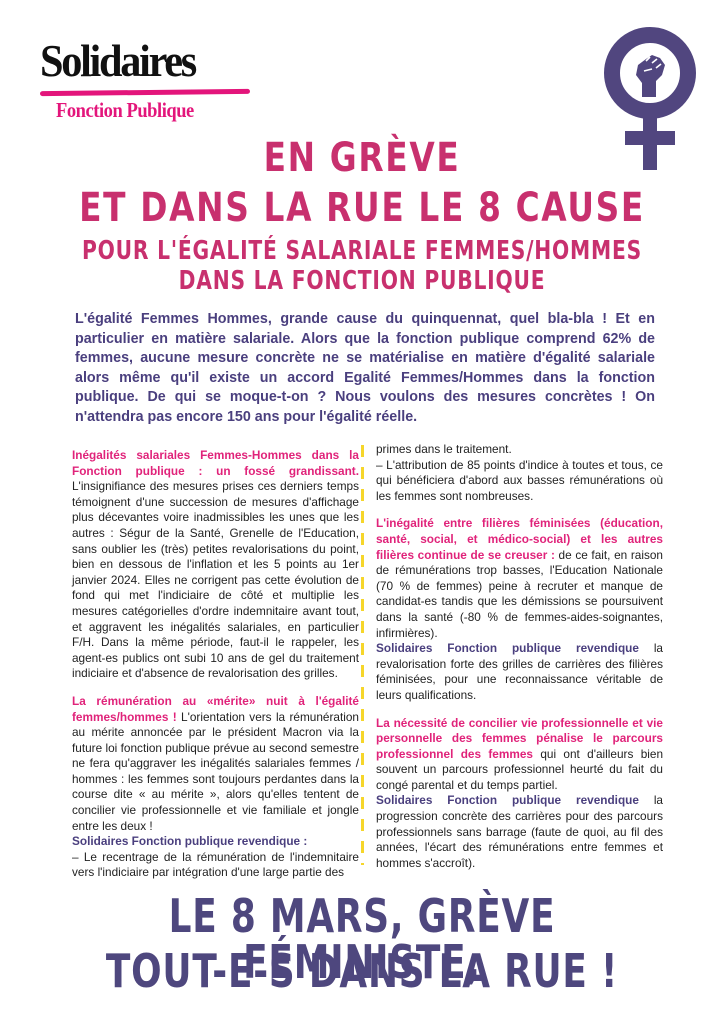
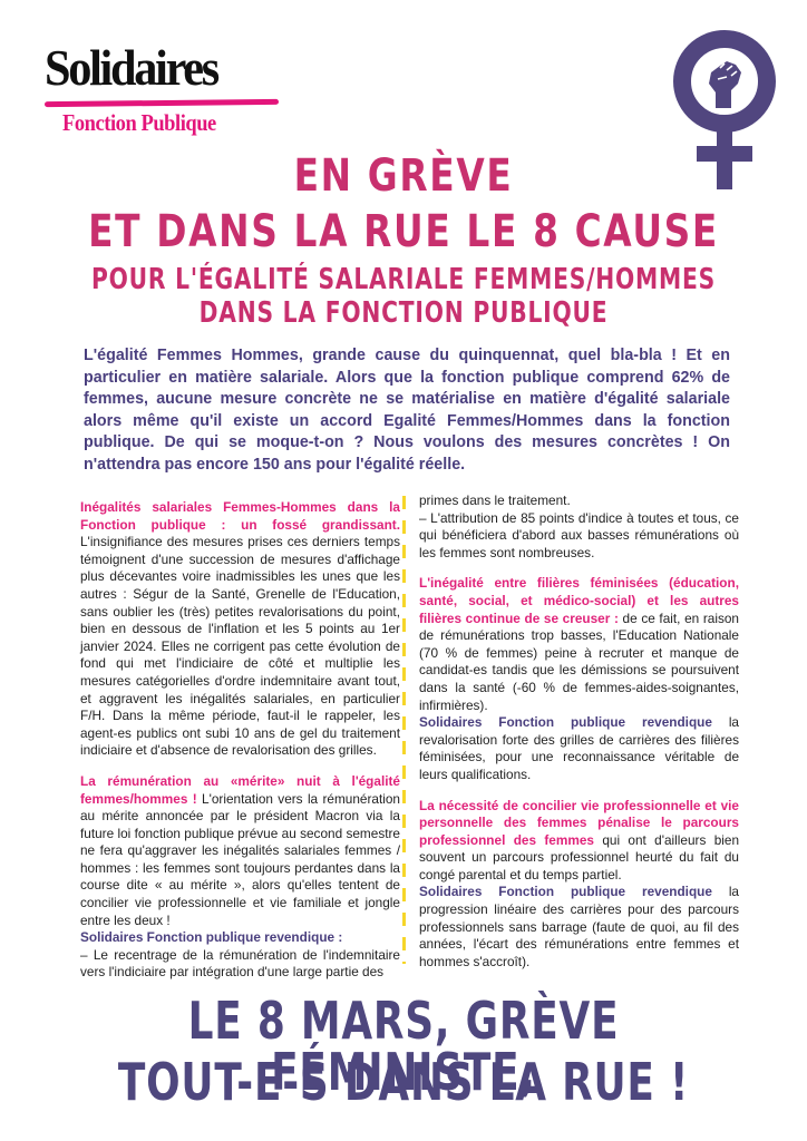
  Solidaires
  Fonction Publique
  EN GRÈVE
  ET DANS LA RUE LE 8 CAUSE
  POUR L'ÉGALITÉ SALARIALE FEMMES/HOMMES
  DANS LA FONCTION PUBLIQUE
  L'égalité Femmes Hommes, grande cause du quinquennat, quel bla-bla ! Et en particulier en matière salariale. Alors que la fonction publique comprend 62% de femmes, aucune mesure concrète ne se matérialise en matière d'égalité salariale alors même qu'il existe un accord Egalité Femmes/Hommes dans la fonction publique. De qui se moque-t-on ? Nous voulons des mesures concrètes ! On n'attendra pas encore 150 ans pour l'égalité réelle.
  Inégalités salariales Femmes-Hommes dans la Fonction publique : un fossé grandissant. L'insignifiance des mesures prises ces derniers temps témoignent d'une succession de mesures d'affichage plus décevantes voire inadmissibles les unes que les autres : Ségur de la Santé, Grenelle de l'Education, sans oublier les (très) petites revalorisations du point, bien en dessous de l'inflation et les 5 points au 1er janvier 2024. Elles ne corrigent pas cette évolution de fond qui met l'indiciaire de côté et multiplie les mesures catégorielles d'ordre indemnitaire avant tout, et aggravent les inégalités salariales, en particulier F/H. Dans la même période, faut-il le rappeler, les agent-es publics ont subi 10 ans de gel du traitement indiciaire et d'absence de revalorisation des grilles.
  La rémunération au «mérite» nuit à l'égalité femmes/hommes ! L'orientation vers la rémunération au mérite annoncée par le président Macron via la future loi fonction publique prévue au second semestre ne fera qu'aggraver les inégalités salariales femmes / hommes : les femmes sont toujours perdantes dans la course dite « au mérite », alors qu'elles tentent de concilier vie professionnelle et vie familiale et jongle entre les deux !
  Solidaires Fonction publique revendique :
  – Le recentrage de la rémunération de l'indemnitaire vers l'indiciaire par intégration d'une large partie des
  primes dans le traitement.
  – L'attribution de 85 points d'indice à toutes et tous, ce qui bénéficiera d'abord aux basses rémunérations où les femmes sont nombreuses.
- L'inégalité entre filières féminisées (éducation, santé, social, et médico-social) et les autres filières continue de se creuser : de ce fait, en raison de rémunérations trop basses, l'Education Nationale (70 % de femmes) peine à recruter et manque de candidat-es tandis que les démissions se poursuivent dans la santé (-80 % de femmes-aides-soignantes, infirmières).
+ L'inégalité entre filières féminisées (éducation, santé, social, et médico-social) et les autres filières continue de se creuser : de ce fait, en raison de rémunérations trop basses, l'Education Nationale (70 % de femmes) peine à recruter et manque de candidat-es tandis que les démissions se poursuivent dans la santé (-60 % de femmes-aides-soignantes, infirmières).
  Solidaires Fonction publique revendique la revalorisation forte des grilles de carrières des filières féminisées, pour une reconnaissance véritable de leurs qualifications.
  La nécessité de concilier vie professionnelle et vie personnelle des femmes pénalise le parcours professionnel des femmes qui ont d'ailleurs bien souvent un parcours professionnel heurté du fait du congé parental et du temps partiel.
- Solidaires Fonction publique revendique la progression concrète des carrières pour des parcours professionnels sans barrage (faute de quoi, au fil des années, l'écart des rémunérations entre femmes et hommes s'accroît).
+ Solidaires Fonction publique revendique la progression linéaire des carrières pour des parcours professionnels sans barrage (faute de quoi, au fil des années, l'écart des rémunérations entre femmes et hommes s'accroît).
  LE 8 MARS, GRÈVE FÉMINISTE,
  TOUT-E-S DANS LA RUE !
